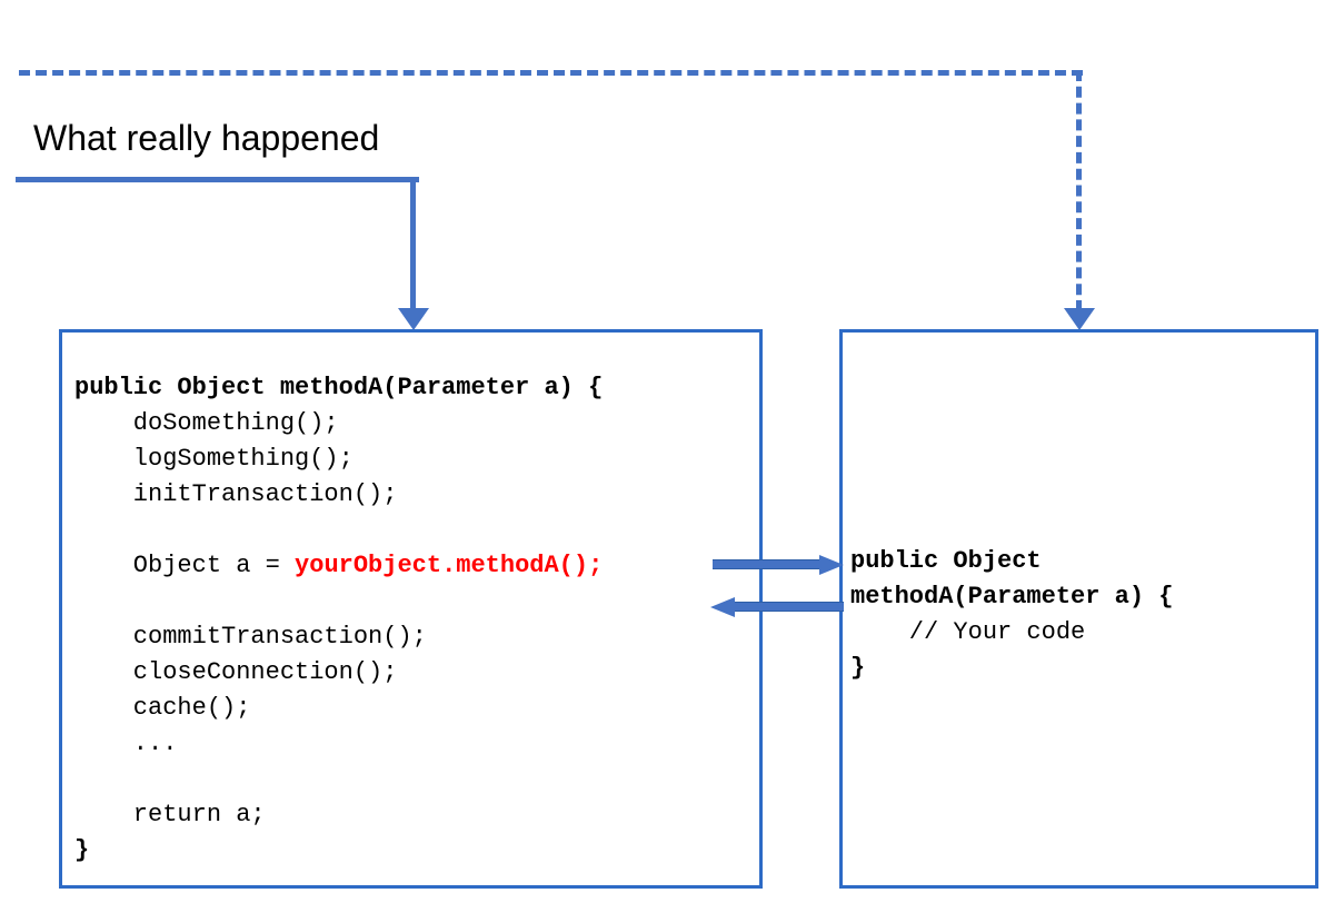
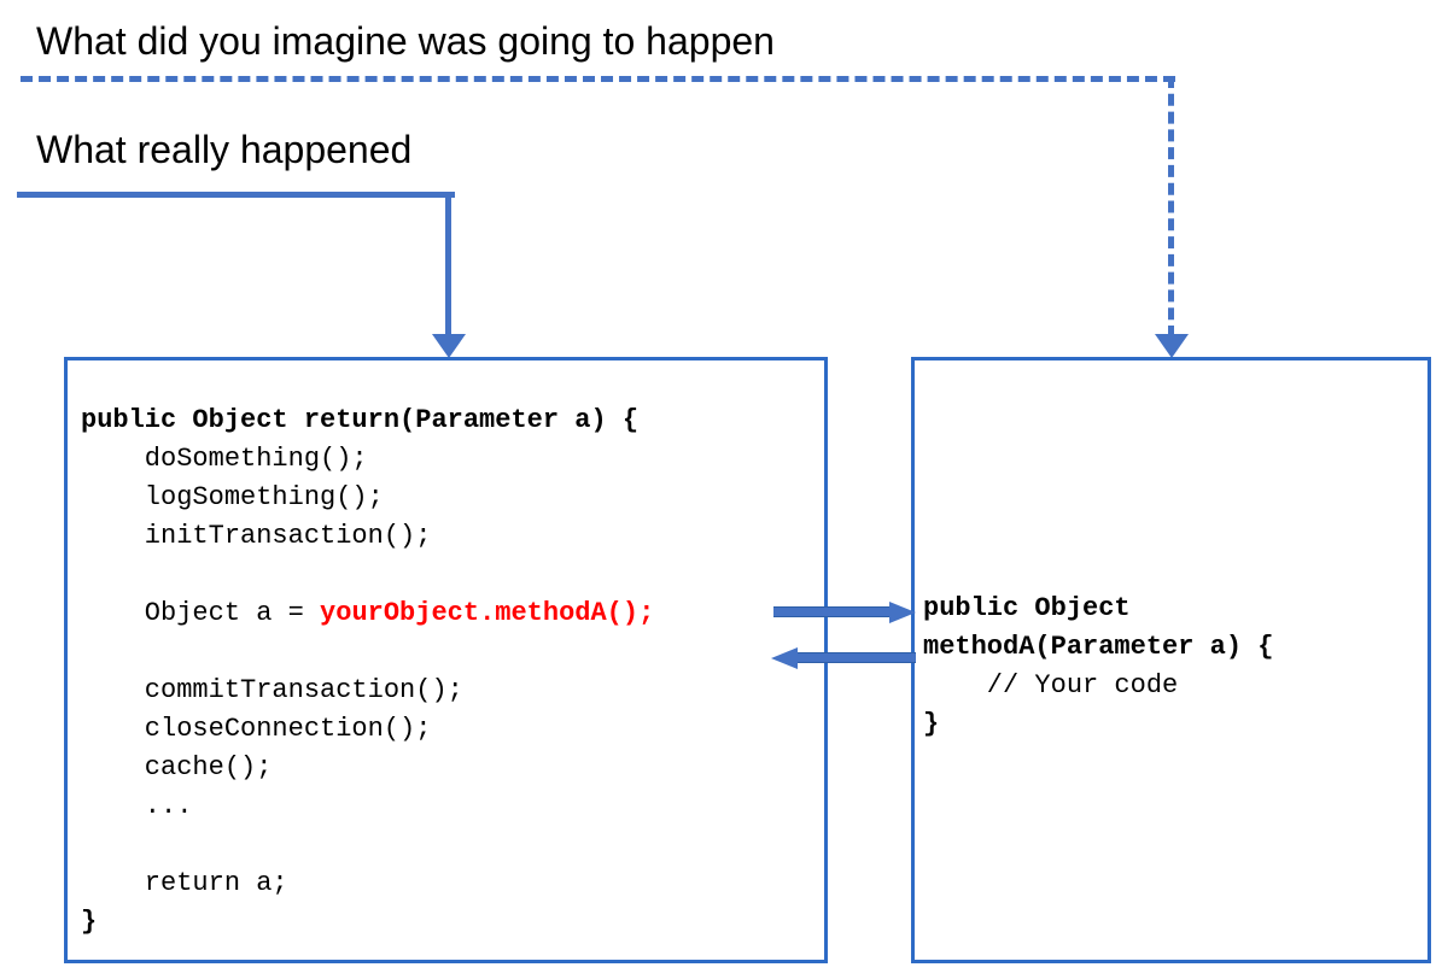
+ What did you imagine was going to happen
  What really happened
- public Object methodA(Parameter a) { doSomething(); logSomething(); initTransaction(); Object a = yourObject.methodA(); commitTransaction(); closeConnection(); cache(); ... return a; }
+ public Object return(Parameter a) { doSomething(); logSomething(); initTransaction(); Object a = yourObject.methodA(); commitTransaction(); closeConnection(); cache(); ... return a; }
  public Object methodA(Parameter a) { // Your code }
